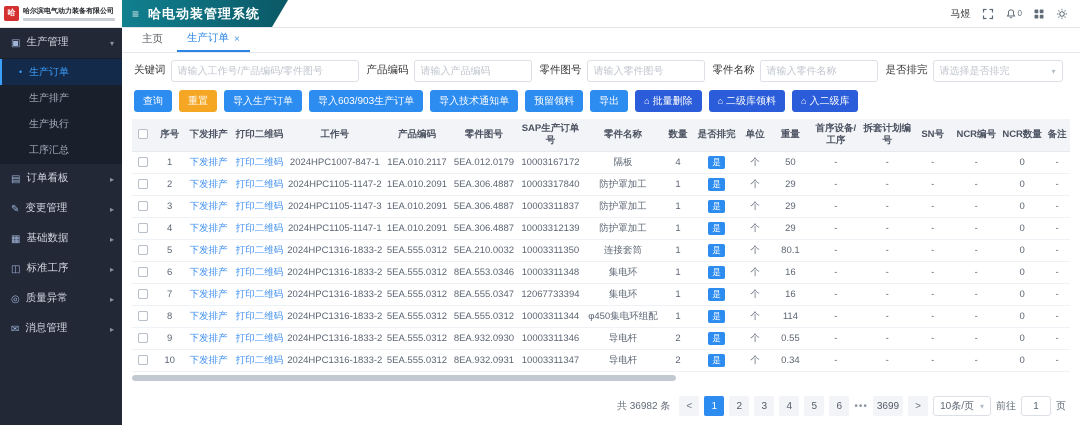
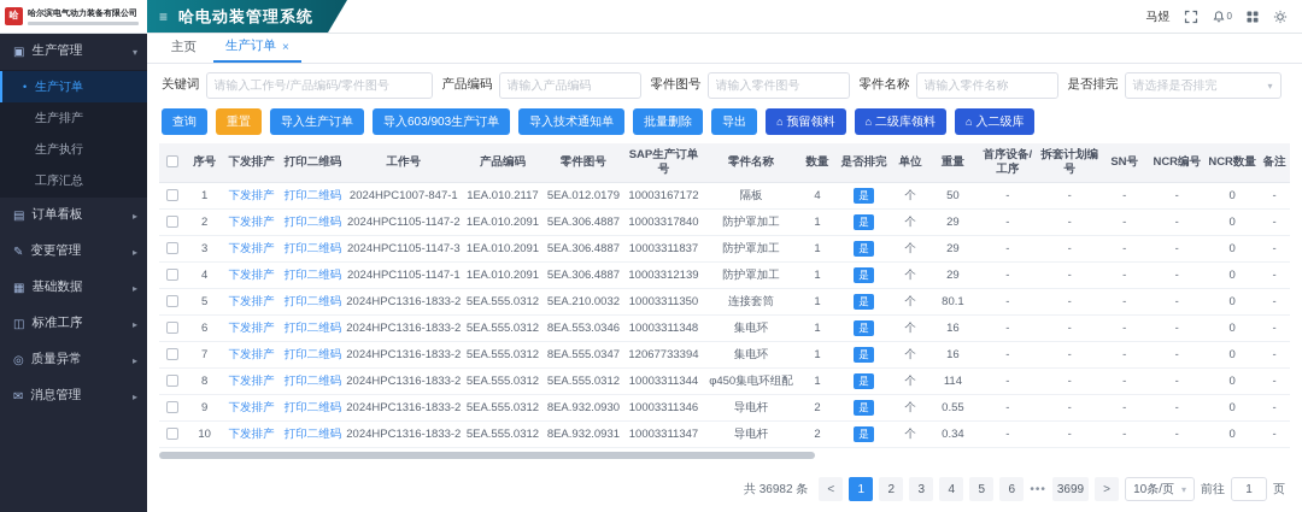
  哈
  ≡
  哈电动装管理系统
  马煜
  0
  ▣
  生产管理
  ▾
  •
  生产订单
  生产排产
  生产执行
  工序汇总
  ▤
  订单看板
  ▸
  ✎
  变更管理
  ▸
  ▦
  基础数据
  ▸
  ◫
  标准工序
  ▸
  ◎
  质量异常
  ▸
  ✉
  消息管理
  ▸
  主页
  生产订单
  ×
  关键词
  请输入工作号/产品编码/零件图号
  产品编码
  请输入产品编码
  零件图号
  请输入零件图号
  零件名称
  请输入零件名称
  是否排完
  请选择是否排完
  ▾
  查询
  重置
  导入生产订单
  导入603/903生产订单
  导入技术通知单
- 预留领料
+ 批量删除
  导出
  ⌂
- 批量删除
+ 预留领料
  ⌂
  二级库领料
  ⌂
  入二级库
  	序号	下发排产	打印二维码	工作号	产品编码	零件图号	SAP生产订单号	零件名称	数量	是否排完	单位	重量	首序设备/工序	拆套计划编号	SN号	NCR编号	NCR数量	备注
  	1	下发排产	打印二维码	2024HPC1007-847-1	1EA.010.2117	5EA.012.0179	10003167172	隔板	4	是	个	50	-	-	-	-	0	-
  	2	下发排产	打印二维码	2024HPC1105-1147-2	1EA.010.2091	5EA.306.4887	10003317840	防护罩加工	1	是	个	29	-	-	-	-	0	-
  	3	下发排产	打印二维码	2024HPC1105-1147-3	1EA.010.2091	5EA.306.4887	10003311837	防护罩加工	1	是	个	29	-	-	-	-	0	-
  	4	下发排产	打印二维码	2024HPC1105-1147-1	1EA.010.2091	5EA.306.4887	10003312139	防护罩加工	1	是	个	29	-	-	-	-	0	-
  	5	下发排产	打印二维码	2024HPC1316-1833-2	5EA.555.0312	5EA.210.0032	10003311350	连接套筒	1	是	个	80.1	-	-	-	-	0	-
  	6	下发排产	打印二维码	2024HPC1316-1833-2	5EA.555.0312	8EA.553.0346	10003311348	集电环	1	是	个	16	-	-	-	-	0	-
  	7	下发排产	打印二维码	2024HPC1316-1833-2	5EA.555.0312	8EA.555.0347	12067733394	集电环	1	是	个	16	-	-	-	-	0	-
  	8	下发排产	打印二维码	2024HPC1316-1833-2	5EA.555.0312	5EA.555.0312	10003311344	φ450集电环组配	1	是	个	114	-	-	-	-	0	-
  	9	下发排产	打印二维码	2024HPC1316-1833-2	5EA.555.0312	8EA.932.0930	10003311346	导电杆	2	是	个	0.55	-	-	-	-	0	-
  	10	下发排产	打印二维码	2024HPC1316-1833-2	5EA.555.0312	8EA.932.0931	10003311347	导电杆	2	是	个	0.34	-	-	-	-	0	-
  共 36982 条
  <
  1
  2
  3
  4
  5
  6
  •••
  3699
  >
  10条/页
  ▾
  前往
  1
  页
